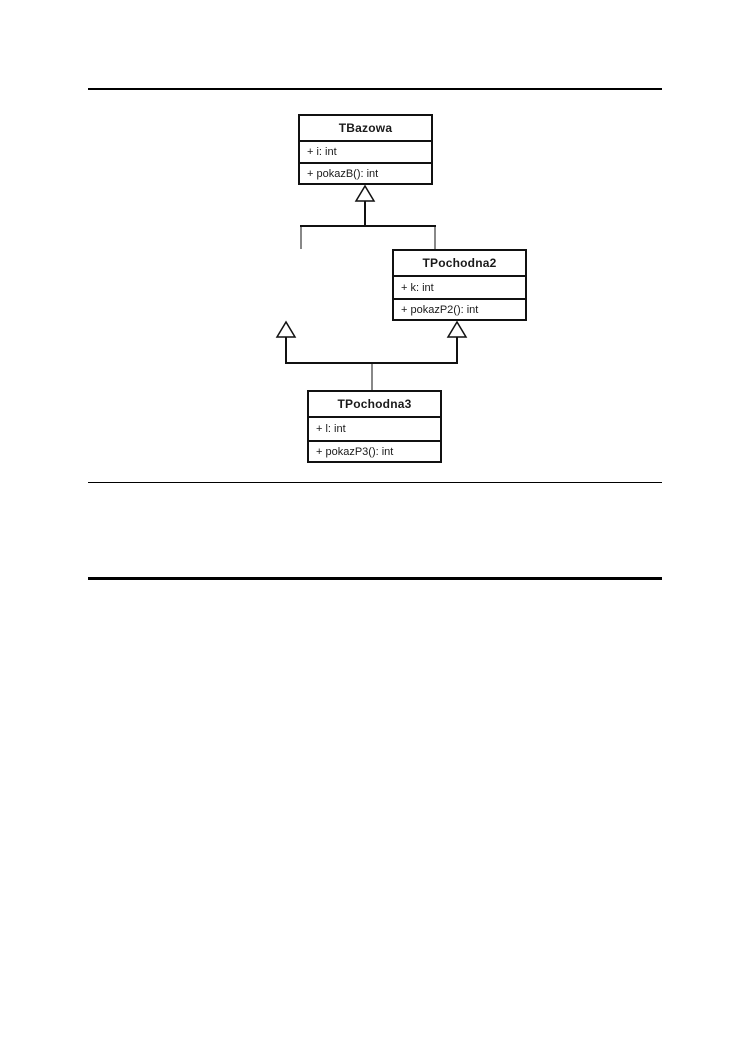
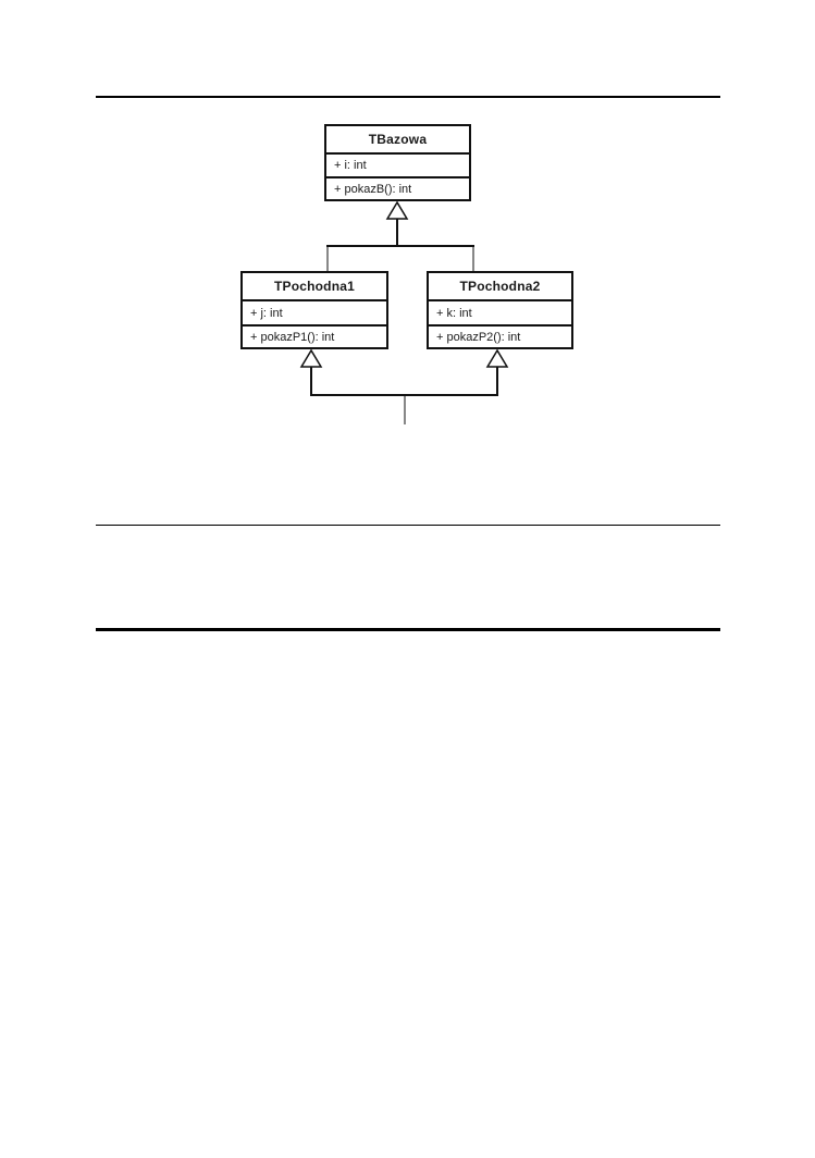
  TBazowa
  + i: int
  + pokazB(): int
+ TPochodna1
+ + j: int
+ + pokazP1(): int
  TPochodna2
  + k: int
  + pokazP2(): int
- TPochodna3
- + l: int
- + pokazP3(): int
